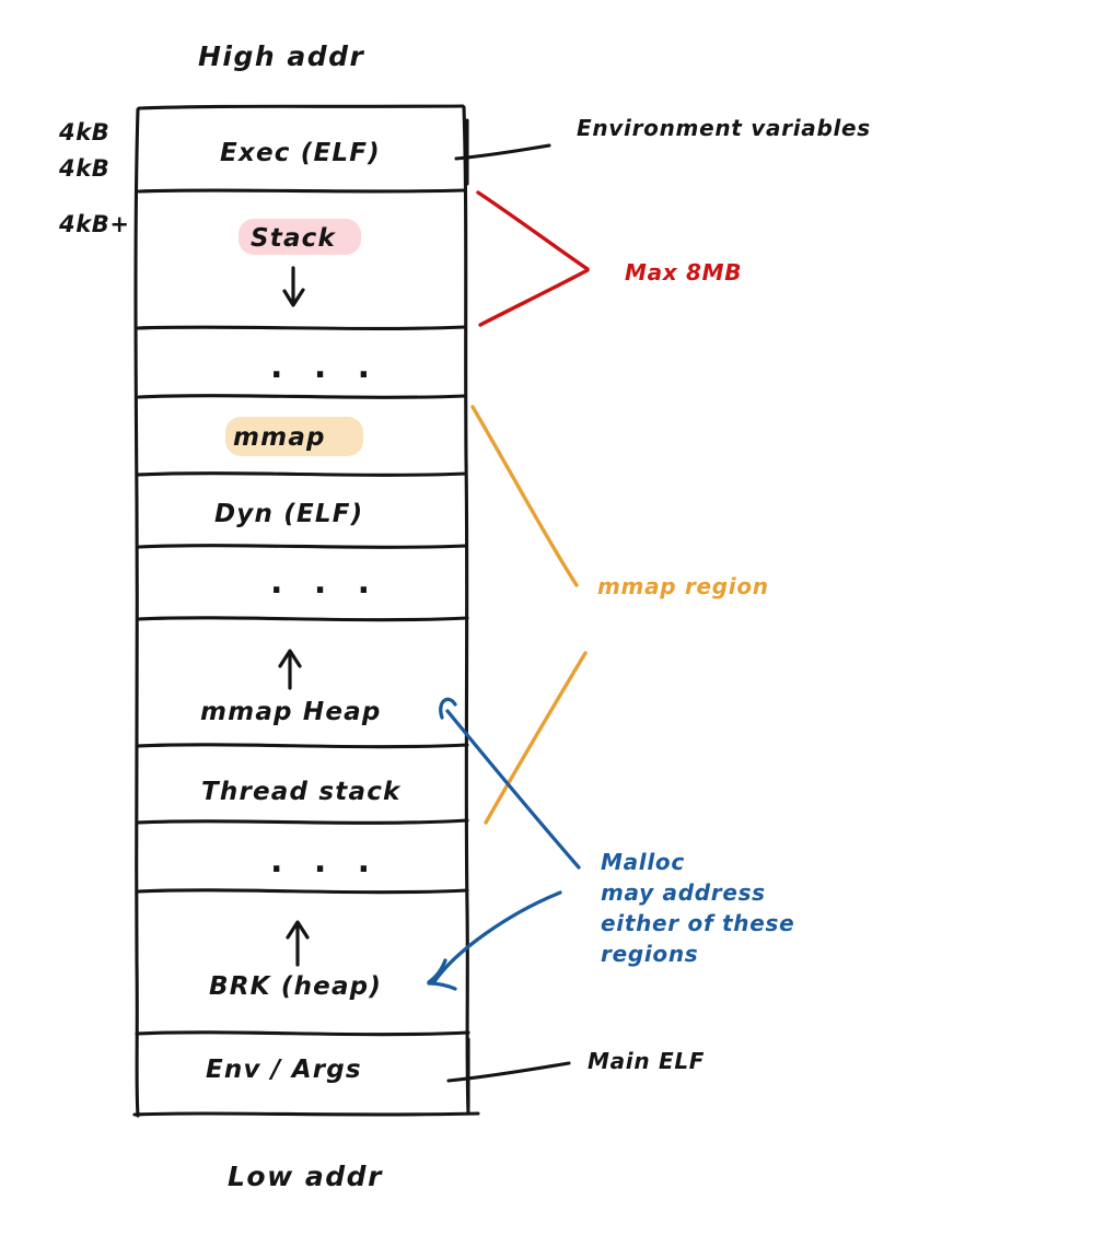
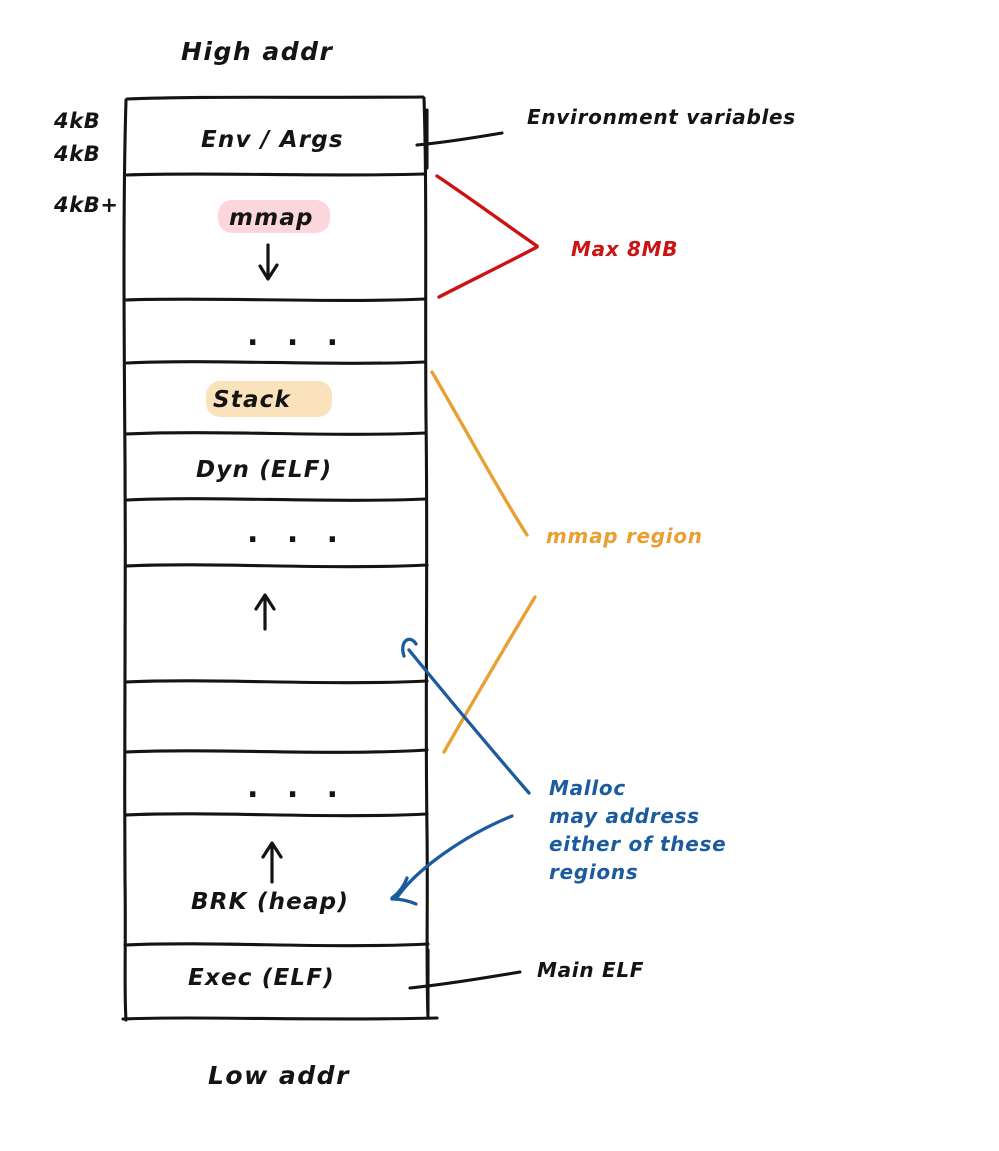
  High addr
  Low addr
  4kB
  4kB
  4kB+
- Exec (ELF)
+ Env / Args
- Stack
+ mmap
  . . .
- mmap
+ Stack
  Dyn (ELF)
  . . .
- mmap Heap
- Thread stack
  . . .
  BRK (heap)
- Env / Args
+ Exec (ELF)
  Environment variables
  Max 8MB
  mmap region
  Malloc
  may address
  either of these
  regions
  Main ELF
